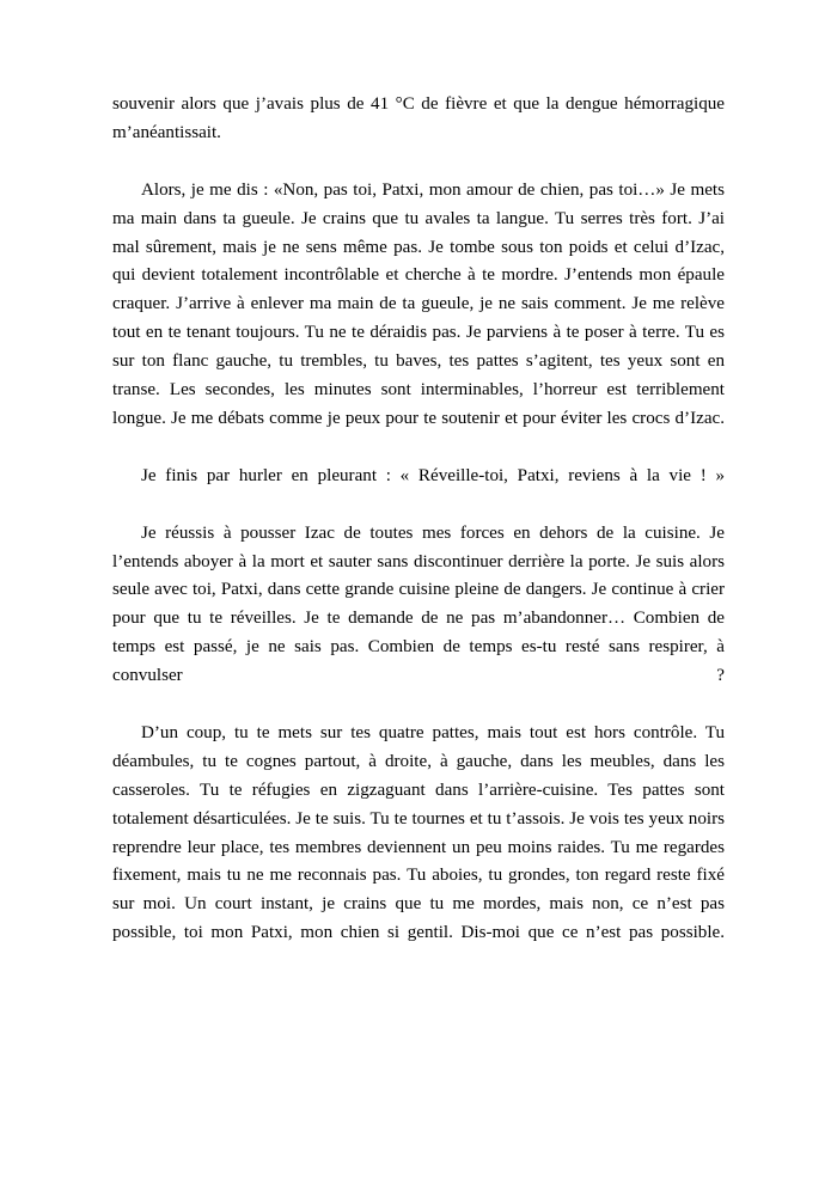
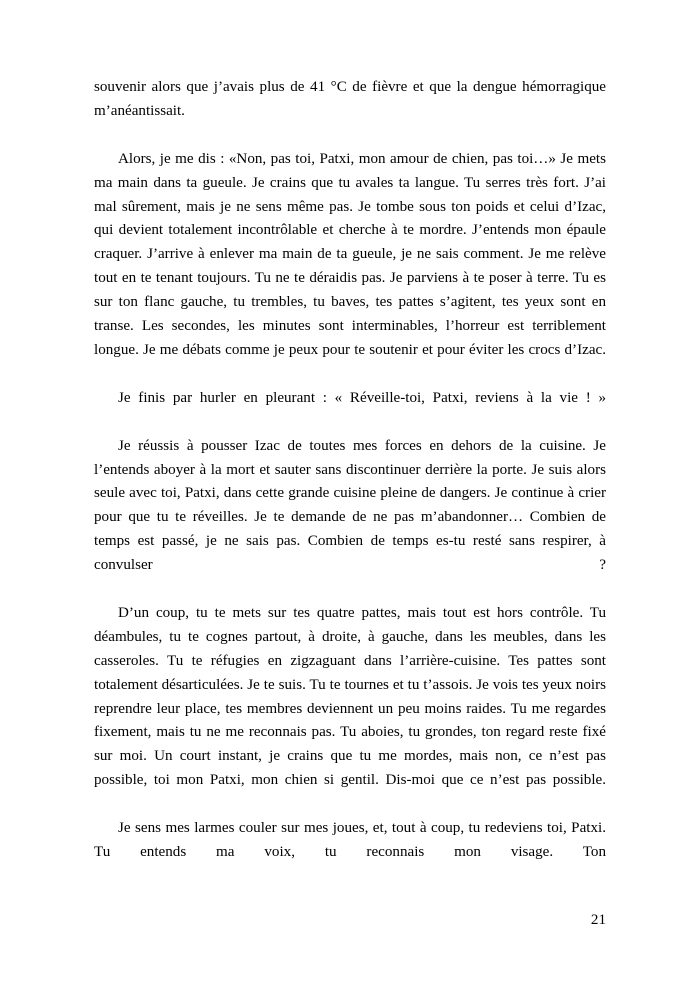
  souvenir alors que j’avais plus de 41 °C de fièvre et que la dengue hémorragique m’anéantissait.
  Alors, je me dis : «Non, pas toi, Patxi, mon amour de chien, pas toi…» Je mets ma main dans ta gueule. Je crains que tu avales ta langue. Tu serres très fort. J’ai mal sûrement, mais je ne sens même pas. Je tombe sous ton poids et celui d’Izac, qui devient totalement incontrôlable et cherche à te mordre. J’entends mon épaule craquer. J’arrive à enlever ma main de ta gueule, je ne sais comment. Je me relève tout en te tenant toujours. Tu ne te déraidis pas. Je parviens à te poser à terre. Tu es sur ton flanc gauche, tu trembles, tu baves, tes pattes s’agitent, tes yeux sont en transe. Les secondes, les minutes sont interminables, l’horreur est terriblement longue. Je me débats comme je peux pour te soutenir et pour éviter les crocs d’Izac.
  Je finis par hurler en pleurant : « Réveille-toi, Patxi, reviens à la vie ! »
  Je réussis à pousser Izac de toutes mes forces en dehors de la cuisine. Je l’entends aboyer à la mort et sauter sans discontinuer derrière la porte. Je suis alors seule avec toi, Patxi, dans cette grande cuisine pleine de dangers. Je continue à crier pour que tu te réveilles. Je te demande de ne pas m’abandonner… Combien de temps est passé, je ne sais pas. Combien de temps es-tu resté sans respirer, à convulser ?
  D’un coup, tu te mets sur tes quatre pattes, mais tout est hors contrôle. Tu déambules, tu te cognes partout, à droite, à gauche, dans les meubles, dans les casseroles. Tu te réfugies en zigzaguant dans l’arrière-cuisine. Tes pattes sont totalement désarticulées. Je te suis. Tu te tournes et tu t’assois. Je vois tes yeux noirs reprendre leur place, tes membres deviennent un peu moins raides. Tu me regardes fixement, mais tu ne me reconnais pas. Tu aboies, tu grondes, ton regard reste fixé sur moi. Un court instant, je crains que tu me mordes, mais non, ce n’est pas possible, toi mon Patxi, mon chien si gentil. Dis-moi que ce n’est pas possible.
+ Je sens mes larmes couler sur mes joues, et, tout à coup, tu redeviens toi, Patxi. Tu entends ma voix, tu reconnais mon visage. Ton
+ 21
